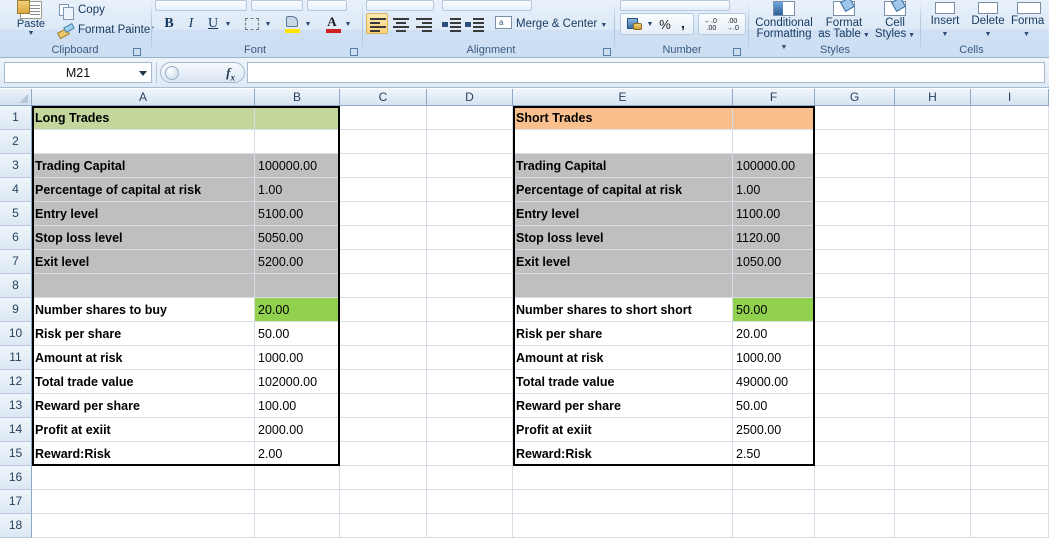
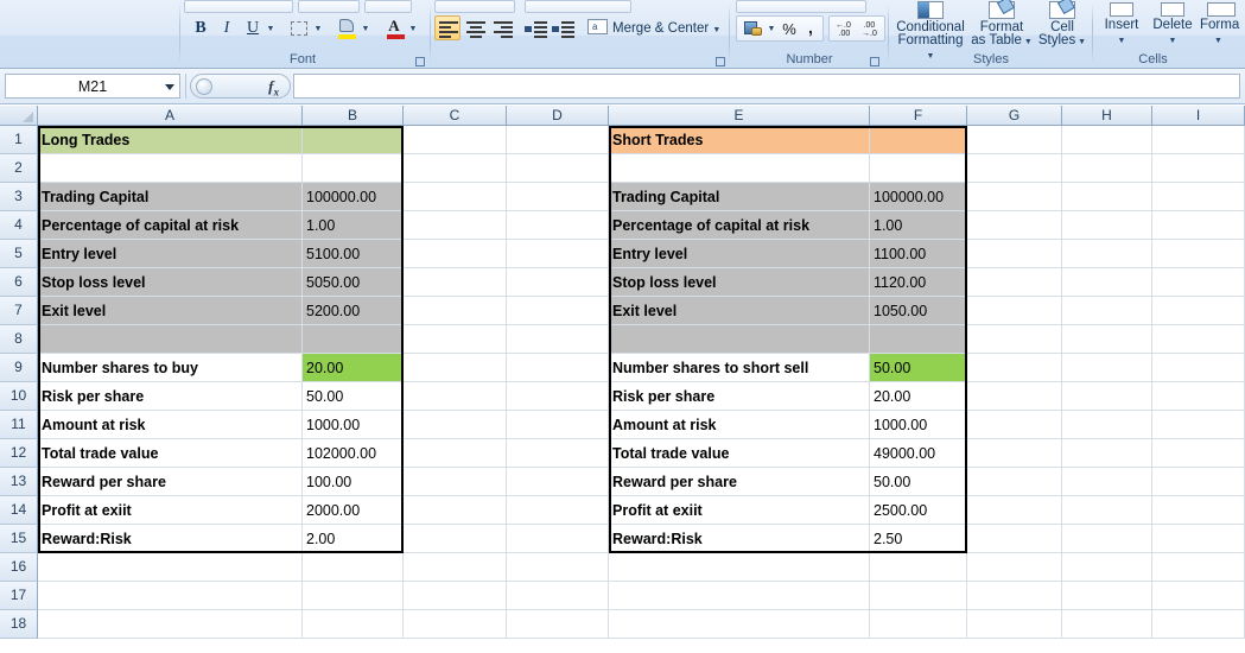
- Paste
- Copy
- Format Painter
- Clipboard
  B
  I
  U
  A
  Font
  a
  Merge & Center
- Alignment
  %
  ,
  Number
  Conditional
  Formatting
  Format
  as Table
  Cell
  Styles
  Styles
  Insert
  Delete
  Forma
  Cells
  M21
  fx
  A
  B
  C
  D
  E
  F
  G
  H
  I
  1
  2
  3
  4
  5
  6
  7
  8
  9
  10
  11
  12
  13
  14
  15
  16
  17
  18
  Long Trades
  Trading Capital
  100000.00
  Percentage of capital at risk
  1.00
  Entry level
  5100.00
  Stop loss level
  5050.00
  Exit level
  5200.00
  Number shares to buy
  20.00
  Risk per share
  50.00
  Amount at risk
  1000.00
  Total trade value
  102000.00
  Reward per share
  100.00
  Profit at exiit
  2000.00
  Reward:Risk
  2.00
  Short Trades
  Trading Capital
  100000.00
  Percentage of capital at risk
  1.00
  Entry level
  1100.00
  Stop loss level
  1120.00
  Exit level
  1050.00
- Number shares to short short
+ Number shares to short sell
  50.00
  Risk per share
  20.00
  Amount at risk
  1000.00
  Total trade value
  49000.00
  Reward per share
  50.00
  Profit at exiit
  2500.00
  Reward:Risk
  2.50
